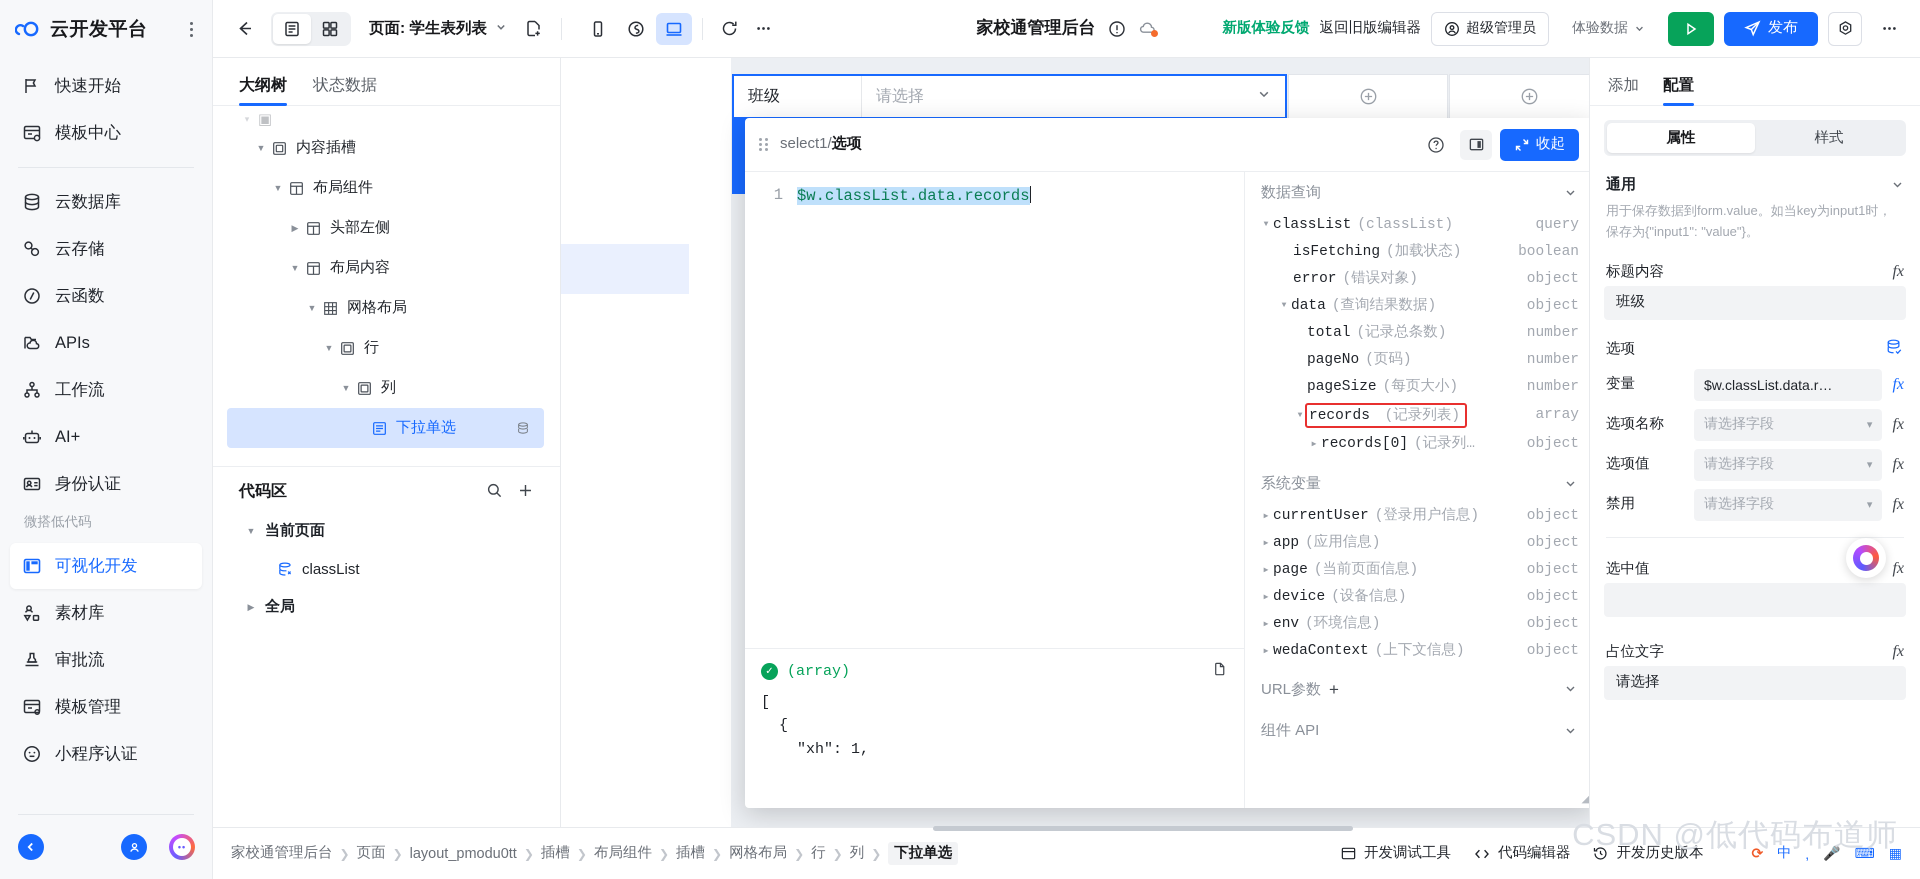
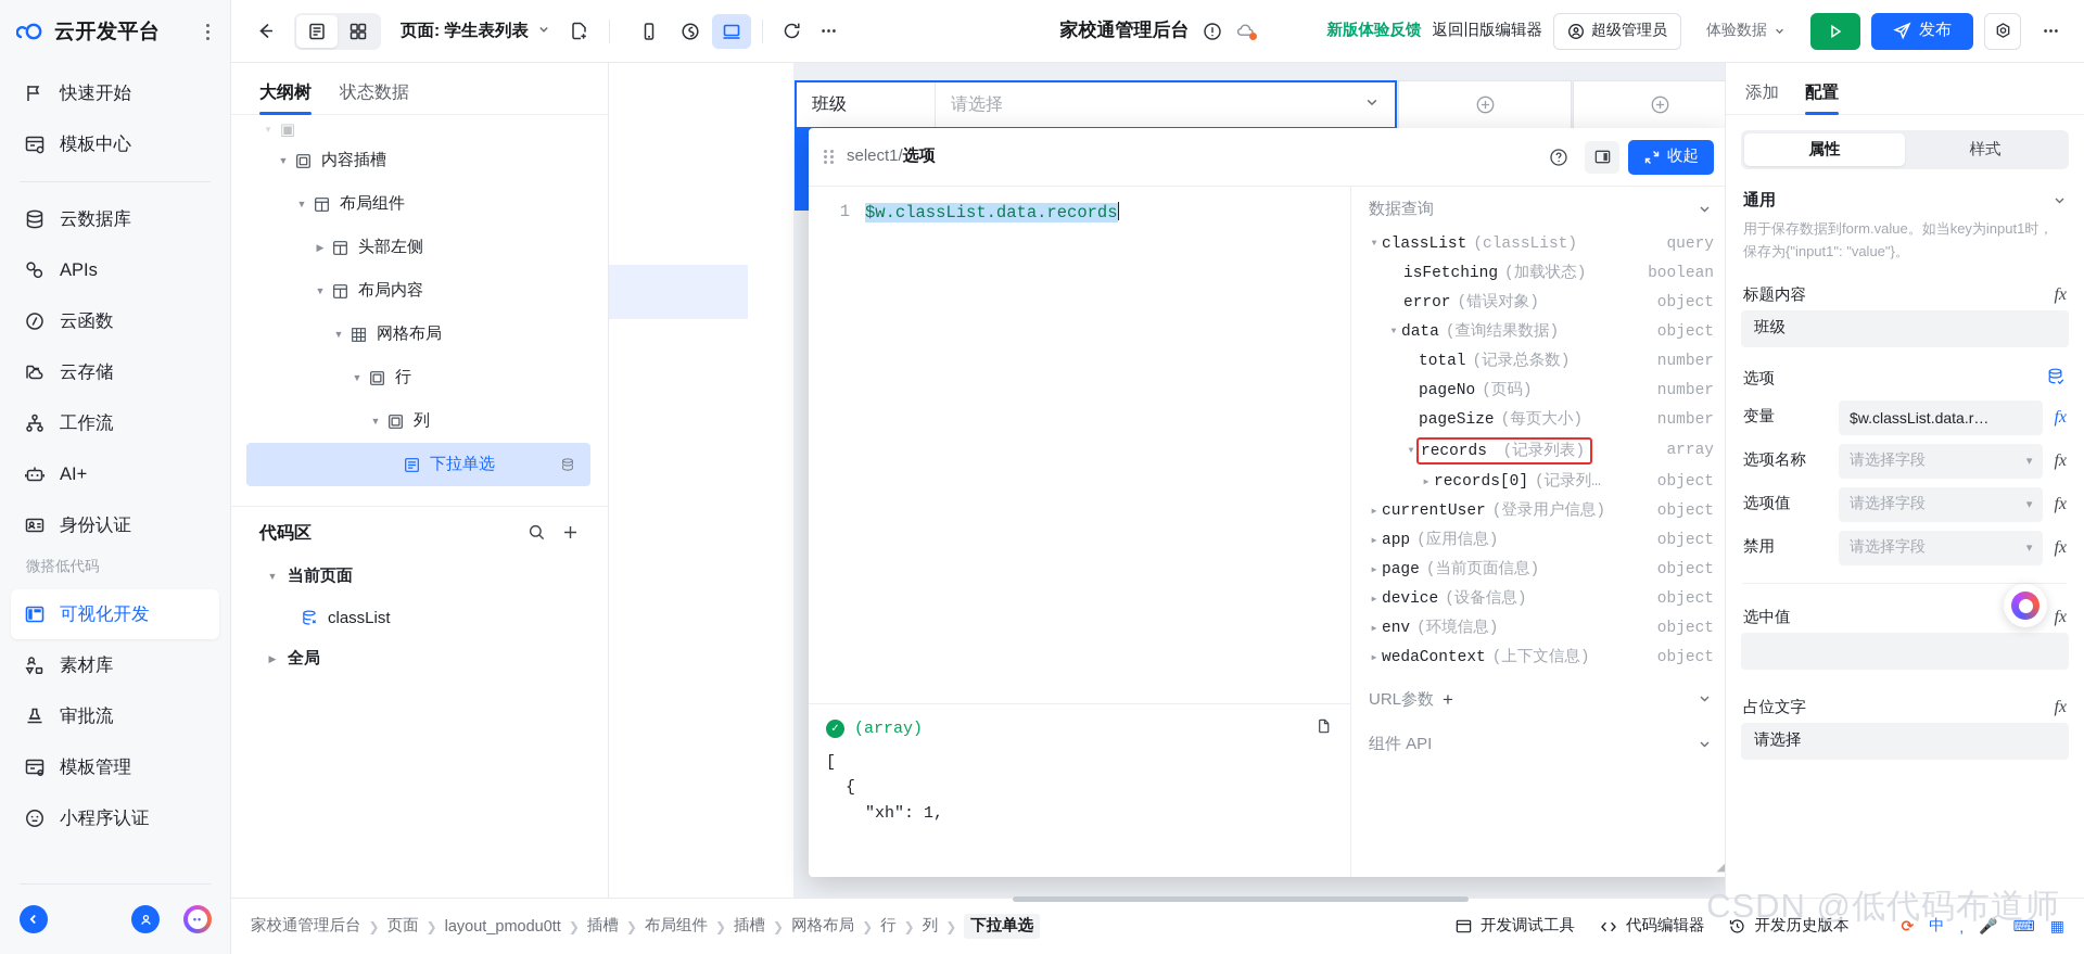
  云开发平台
  快速开始
  模板中心
  云数据库
- 云存储
+ APIs
  云函数
- APIs
+ 云存储
  工作流
  AI+
  身份认证
  微搭低代码
  可视化开发
  素材库
  审批流
  模板管理
  小程序认证
  ••
  页面: 学生表列表
  家校通管理后台
  新版体验反馈
  返回旧版编辑器
  超级管理员
  体验数据
  发布
  大纲树
  状态数据
  ▾
  ▣
  ▼
  内容插槽
  ▼
  布局组件
  ▶
  头部左侧
  ▼
  布局内容
  ▼
  网格布局
  ▼
  行
  ▼
  列
  下拉单选
  代码区
  ▼
  当前页面
  classList
  ▶
  全局
  班级
  请选择
  select1/选项
  收起
  1
  $w.classList.data.records
  ✓
  (array)
  [
  {
  "xh": 1,
  数据查询
  ▼
  classList
  (classList)
  query
  isFetching
  (加载状态)
  boolean
  error
  (错误对象)
  object
  ▼
  data
  (查询结果数据)
  object
  total
  (记录总条数)
  number
  pageNo
  (页码)
  number
  pageSize
  (每页大小)
  number
  ▼
  records (记录列表)
  array
  ▶
  records[0]
  (记录列…
  object
- 系统变量
  ▶
  currentUser
  (登录用户信息)
  object
  ▶
  app
  (应用信息)
  object
  ▶
  page
  (当前页面信息)
  object
  ▶
  device
  (设备信息)
  object
  ▶
  env
  (环境信息)
  object
  ▶
  wedaContext
  (上下文信息)
  object
  URL参数
  +
  组件 API
  ◢
  添加
  配置
  属性
  样式
  通用
  用于保存数据到form.value。如当key为input1时，保存为{"input1": "value"}。
  标题内容
  fx
  班级
  选项
  变量
  $w.classList.data.r…
  fx
  选项名称
  请选择字段
  ▾
  fx
  选项值
  请选择字段
  ▾
  fx
  禁用
  请选择字段
  ▾
  fx
  选中值
  fx
  占位文字
  fx
  请选择
  家校通管理后台
  ❯
  页面
  ❯
  layout_pmodu0tt
  ❯
  插槽
  ❯
  布局组件
  ❯
  插槽
  ❯
  网格布局
  ❯
  行
  ❯
  列
  ❯
  下拉单选
  开发调试工具
  代码编辑器
  开发历史版本
  ⟳
  中
  ,
  🎤
  ⌨
  ▦
  CSDN @低代码布道师
